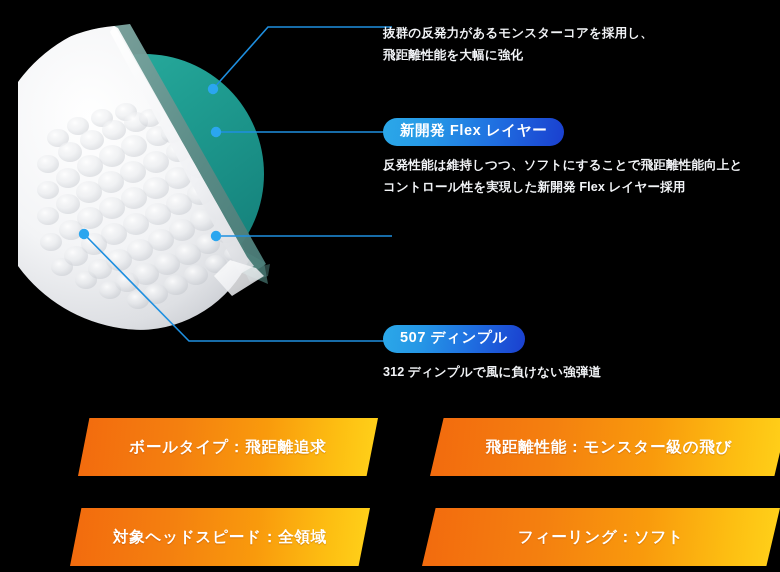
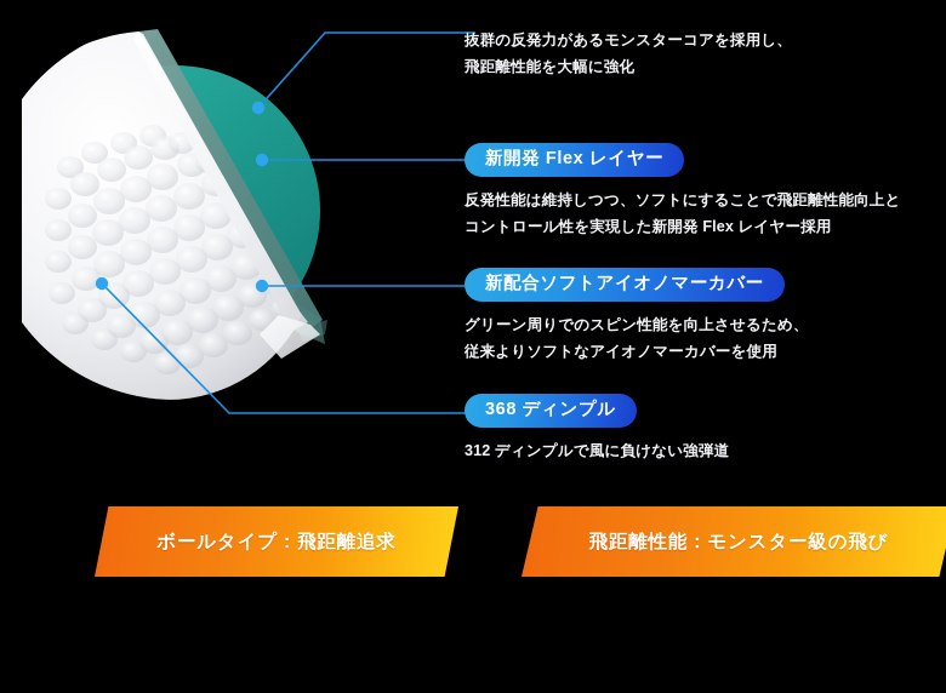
  抜群の反発力があるモンスターコアを採用し、
  飛距離性能を大幅に強化
  新開発 Flex レイヤー
  反発性能は維持しつつ、ソフトにすることで飛距離性能向上と
  コントロール性を実現した新開発 Flex レイヤー採用
+ 新配合ソフトアイオノマーカバー
+ グリーン周りでのスピン性能を向上させるため、
+ 従来よりソフトなアイオノマーカバーを使用
- 507 ディンプル
+ 368 ディンプル
  312 ディンプルで風に負けない強弾道
  ボールタイプ：飛距離追求
  飛距離性能：モンスター級の飛び
- 対象ヘッドスピード：全領域
- フィーリング：ソフト
